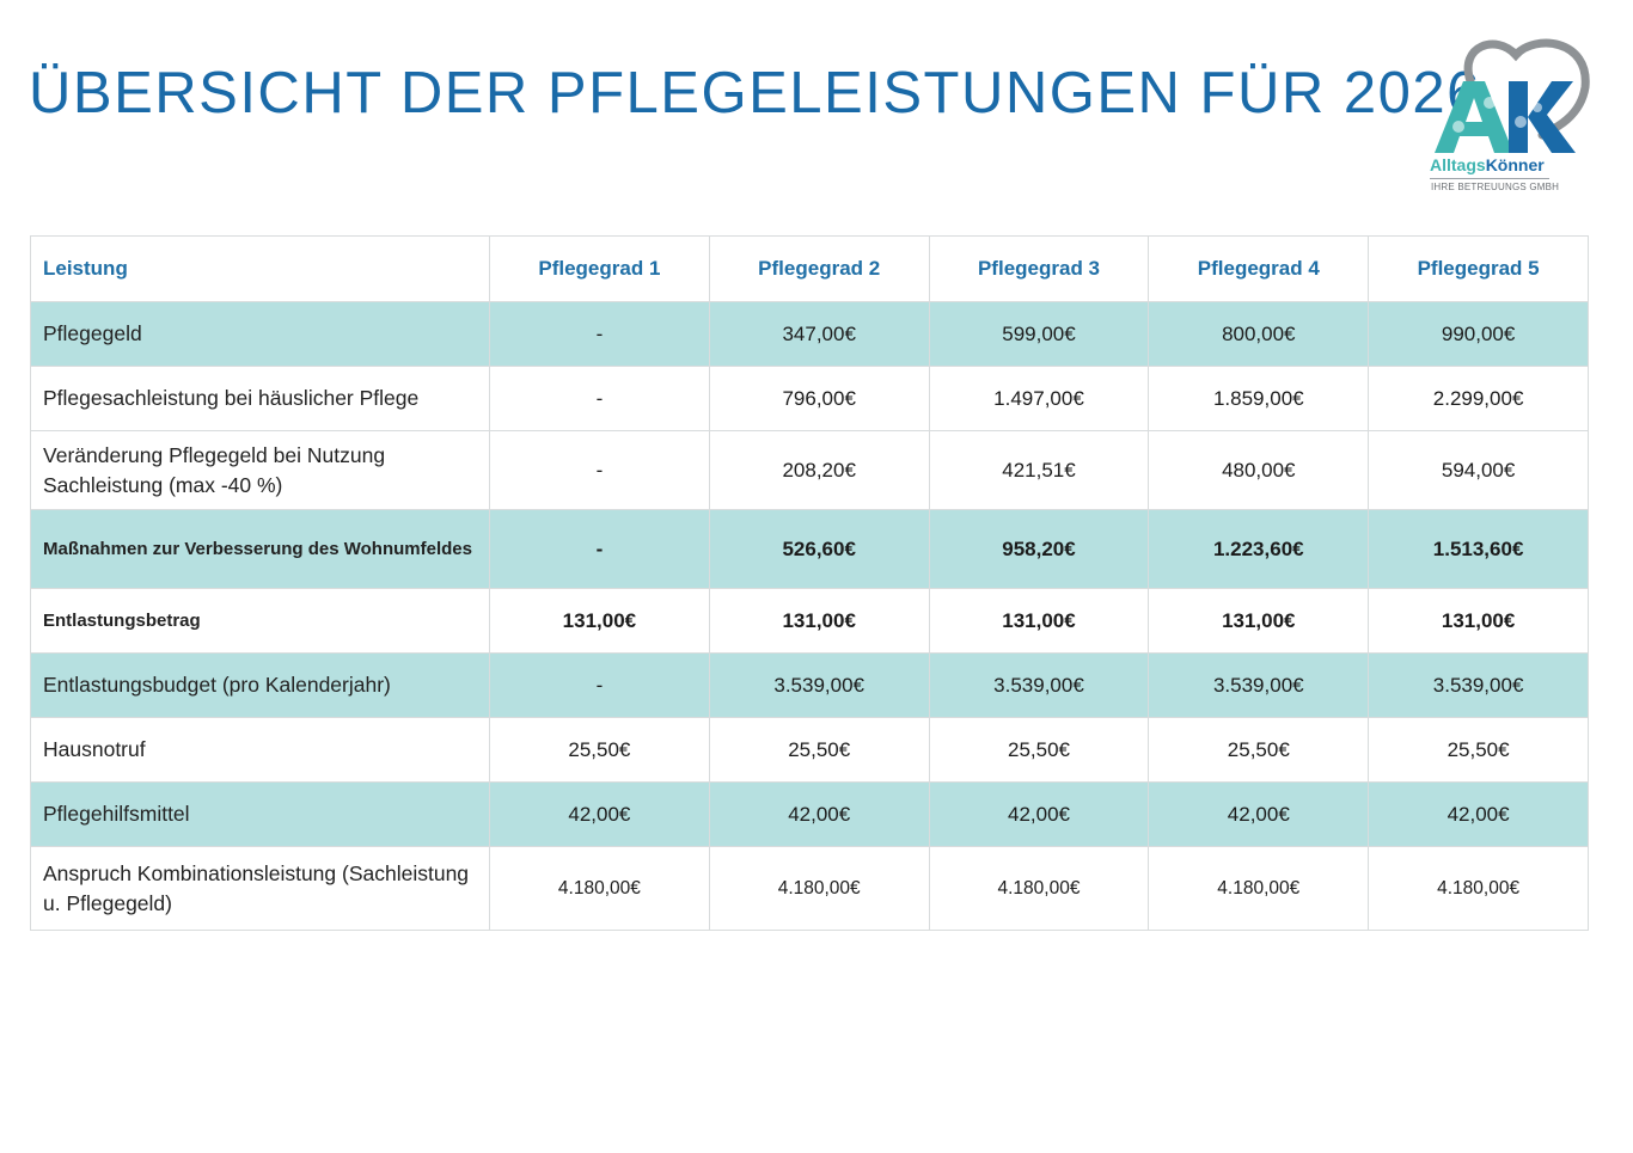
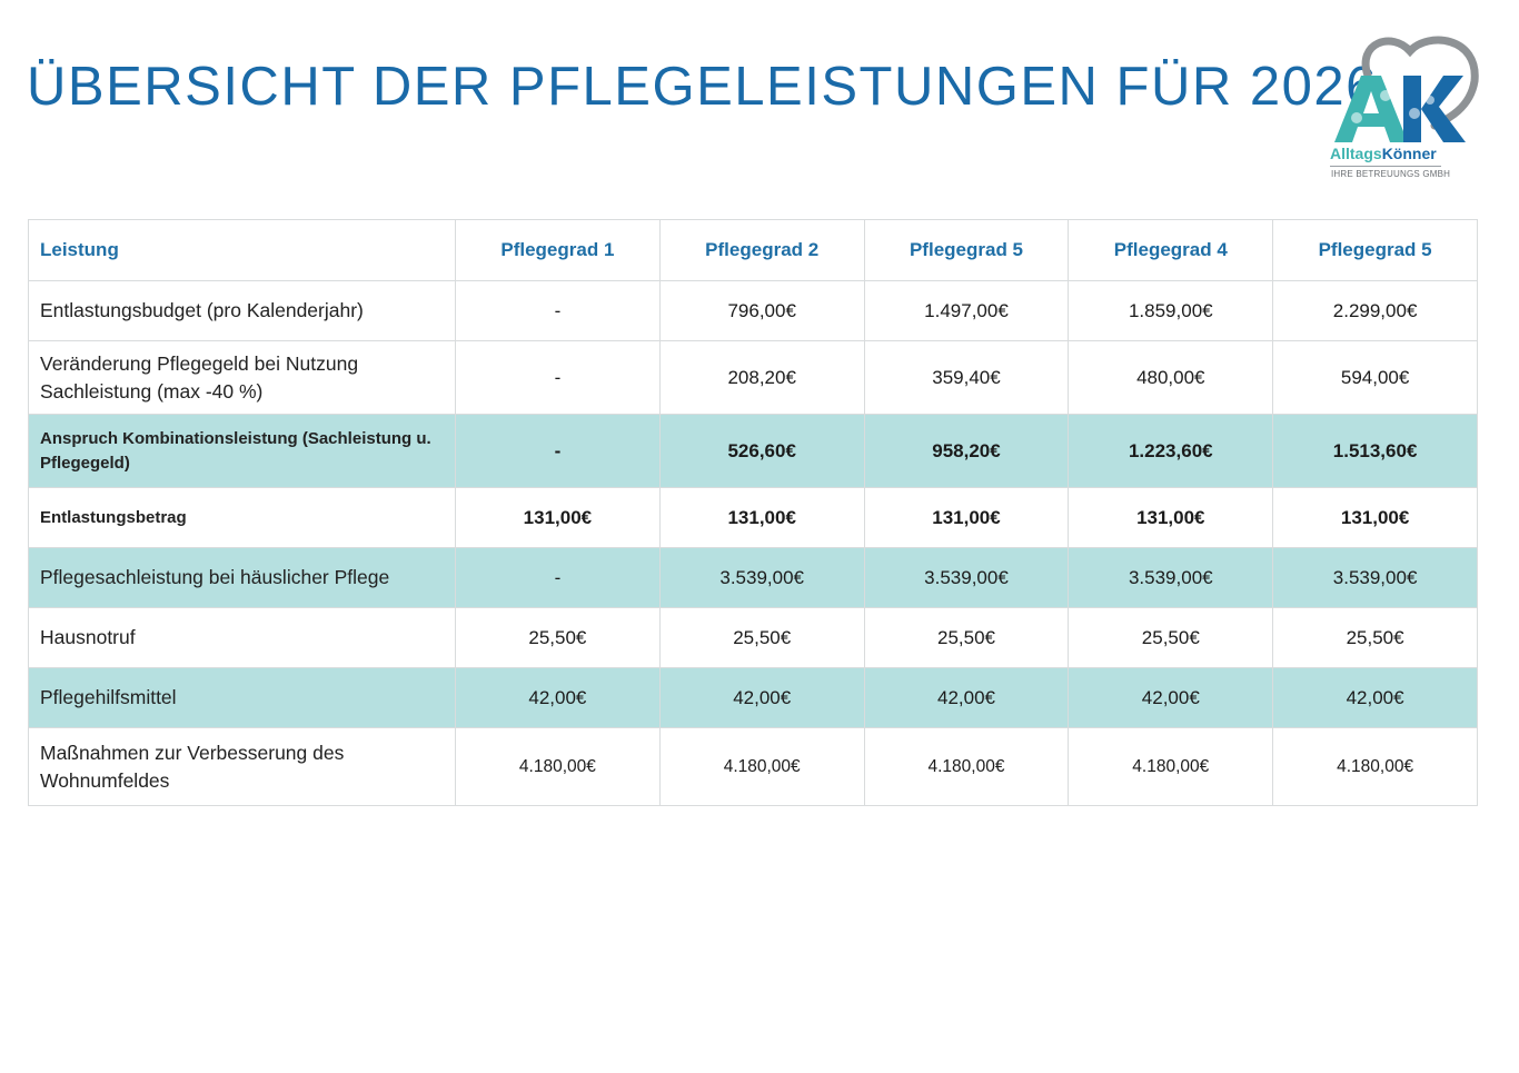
  ÜBERSICHT DER PFLEGELEISTUNGEN FÜR 202
  AlltagsKönner
  IHRE BETREUUNGS GMBH
- Leistung	Pflegegrad 1	Pflegegrad 2	Pflegegrad 3	Pflegegrad 4	Pflegegrad 5
+ Leistung	Pflegegrad 1	Pflegegrad 2	Pflegegrad 5	Pflegegrad 4	Pflegegrad 5
- Pflegegeld	-	347,00€	599,00€	800,00€	990,00€
- Pflegesachleistung bei häuslicher Pflege	-	796,00€	1.497,00€	1.859,00€	2.299,00€
+ Entlastungsbudget (pro Kalenderjahr)	-	796,00€	1.497,00€	1.859,00€	2.299,00€
- Veränderung Pflegegeld bei Nutzung Sachleistung (max -40 %)	-	208,20€	421,51€	480,00€	594,00€
+ Veränderung Pflegegeld bei Nutzung Sachleistung (max -40 %)	-	208,20€	359,40€	480,00€	594,00€
- Maßnahmen zur Verbesserung des Wohnumfeldes	-	526,60€	958,20€	1.223,60€	1.513,60€
+ Anspruch Kombinationsleistung (Sachleistung u. Pflegegeld)	-	526,60€	958,20€	1.223,60€	1.513,60€
  Entlastungsbetrag	131,00€	131,00€	131,00€	131,00€	131,00€
- Entlastungsbudget (pro Kalenderjahr)	-	3.539,00€	3.539,00€	3.539,00€	3.539,00€
+ Pflegesachleistung bei häuslicher Pflege	-	3.539,00€	3.539,00€	3.539,00€	3.539,00€
  Hausnotruf	25,50€	25,50€	25,50€	25,50€	25,50€
  Pflegehilfsmittel	42,00€	42,00€	42,00€	42,00€	42,00€
- Anspruch Kombinationsleistung (Sachleistung u. Pflegegeld)	4.180,00€	4.180,00€	4.180,00€	4.180,00€	4.180,00€
+ Maßnahmen zur Verbesserung des Wohnumfeldes	4.180,00€	4.180,00€	4.180,00€	4.180,00€	4.180,00€
